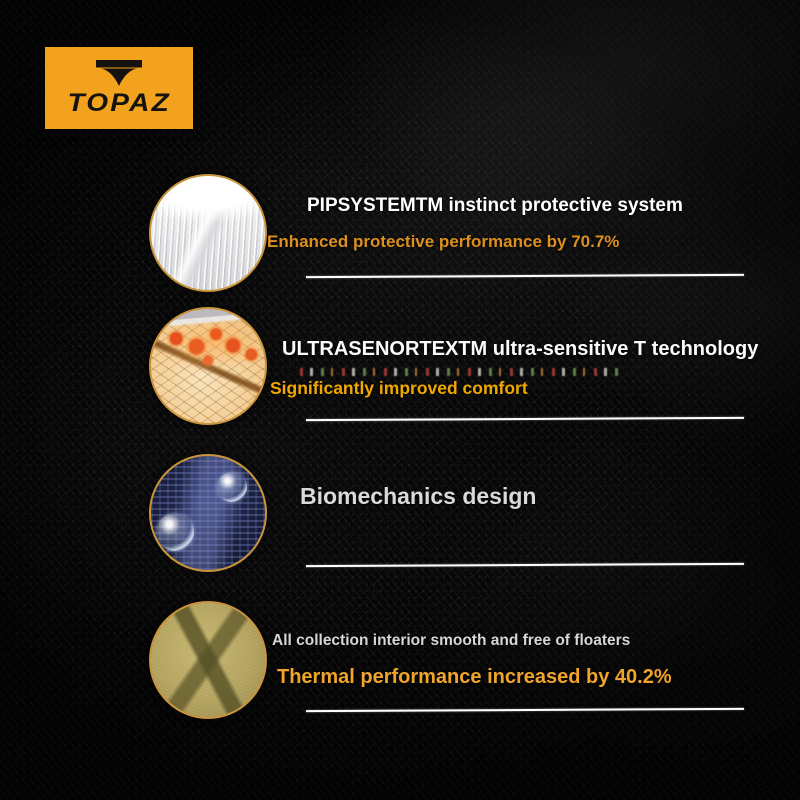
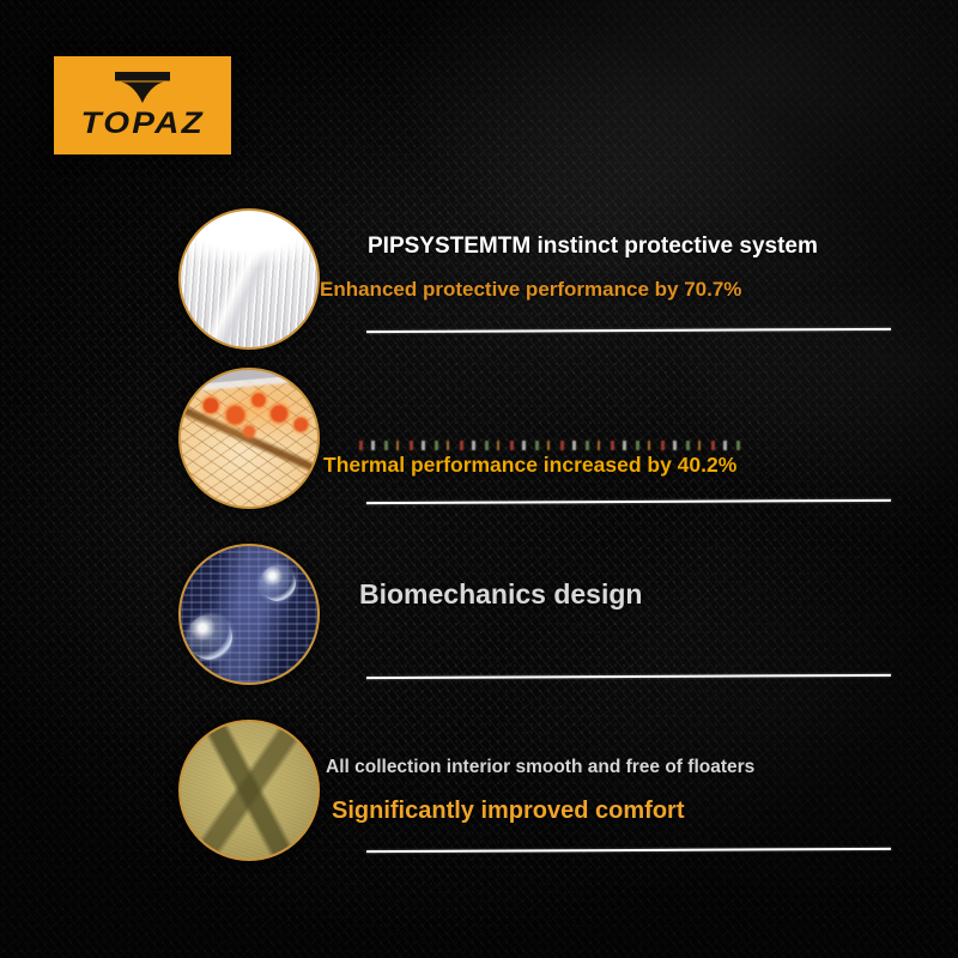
  TOPAZ
  PIPSYSTEMTM instinct protective system
  Enhanced protective performance by 70.7%
- ULTRASENORTEXTM ultra-sensitive T technology
- Significantly improved comfort
+ Thermal performance increased by 40.2%
  Biomechanics design
  All collection interior smooth and free of floaters
- Thermal performance increased by 40.2%
+ Significantly improved comfort
